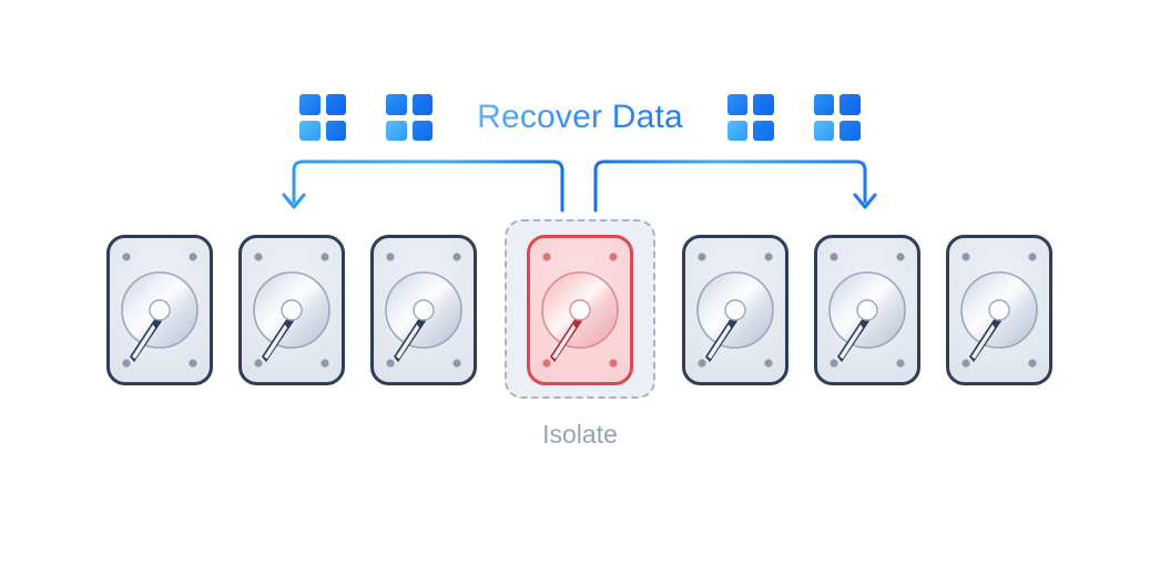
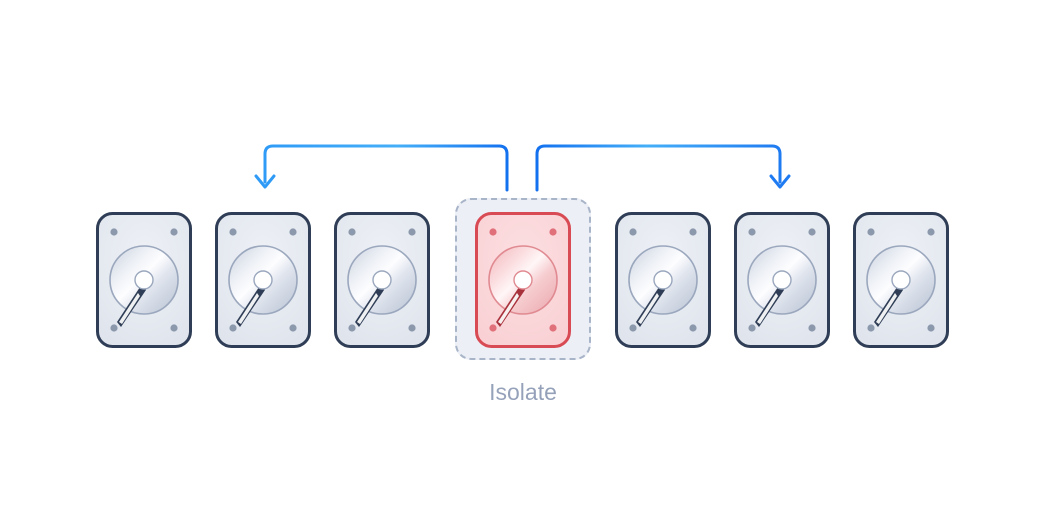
- Recover Data
  Isolate
